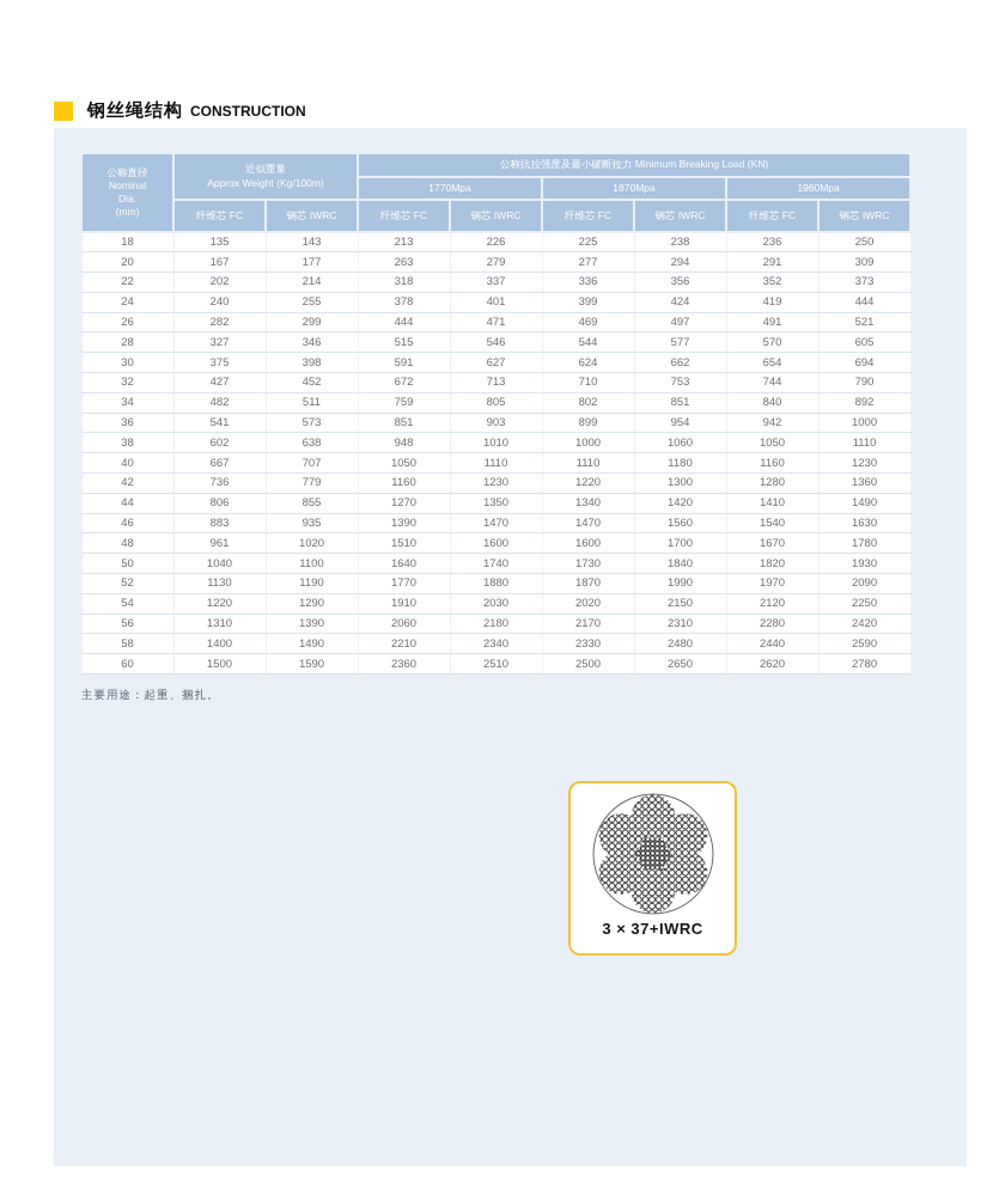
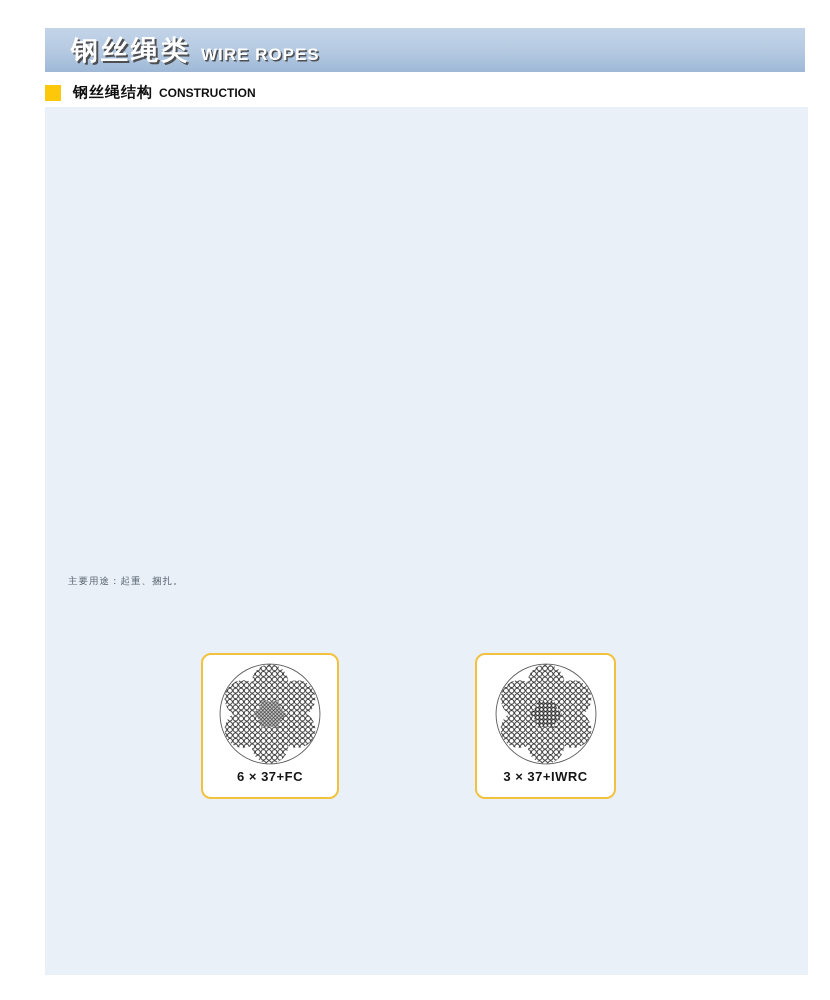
+ 钢丝绳类
+ WIRE ROPES
  钢丝绳结构
  CONSTRUCTION
- 公称直径 Nominal Dia. (mm)	近似重量 Approx Weight (Kg/100m)	公称抗拉强度及最小破断拉力 Minimum Breaking Load (KN)
- 1770Mpa	1870Mpa	1960Mpa
- 纤维芯 FC	钢芯 IWRC	纤维芯 FC	钢芯 IWRC	纤维芯 FC	钢芯 IWRC	纤维芯 FC	钢芯 IWRC
- 18	135	143	213	226	225	238	236	250
- 20	167	177	263	279	277	294	291	309
- 22	202	214	318	337	336	356	352	373
- 24	240	255	378	401	399	424	419	444
- 26	282	299	444	471	469	497	491	521
- 28	327	346	515	546	544	577	570	605
- 30	375	398	591	627	624	662	654	694
- 32	427	452	672	713	710	753	744	790
- 34	482	511	759	805	802	851	840	892
- 36	541	573	851	903	899	954	942	1000
- 38	602	638	948	1010	1000	1060	1050	1110
- 40	667	707	1050	1110	1110	1180	1160	1230
- 42	736	779	1160	1230	1220	1300	1280	1360
- 44	806	855	1270	1350	1340	1420	1410	1490
- 46	883	935	1390	1470	1470	1560	1540	1630
- 48	961	1020	1510	1600	1600	1700	1670	1780
- 50	1040	1100	1640	1740	1730	1840	1820	1930
- 52	1130	1190	1770	1880	1870	1990	1970	2090
- 54	1220	1290	1910	2030	2020	2150	2120	2250
- 56	1310	1390	2060	2180	2170	2310	2280	2420
- 58	1400	1490	2210	2340	2330	2480	2440	2590
- 60	1500	1590	2360	2510	2500	2650	2620	2780
  主要用途：起重、捆扎。
+ 6 × 37+FC
  3 × 37+IWRC
